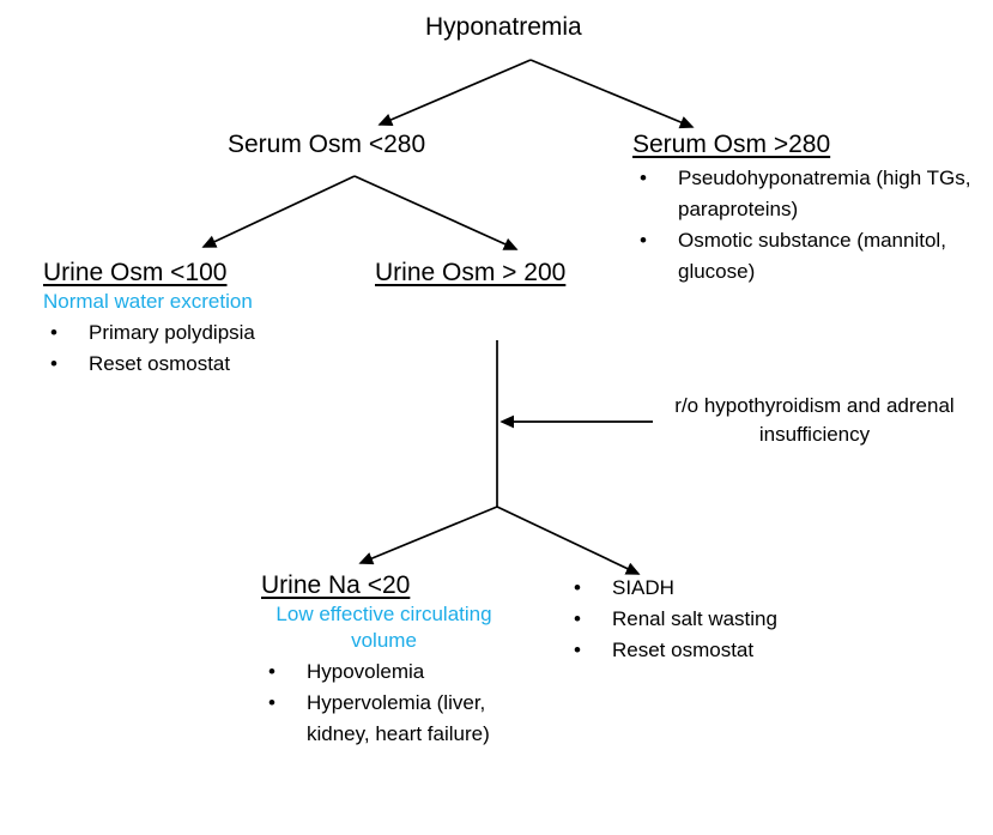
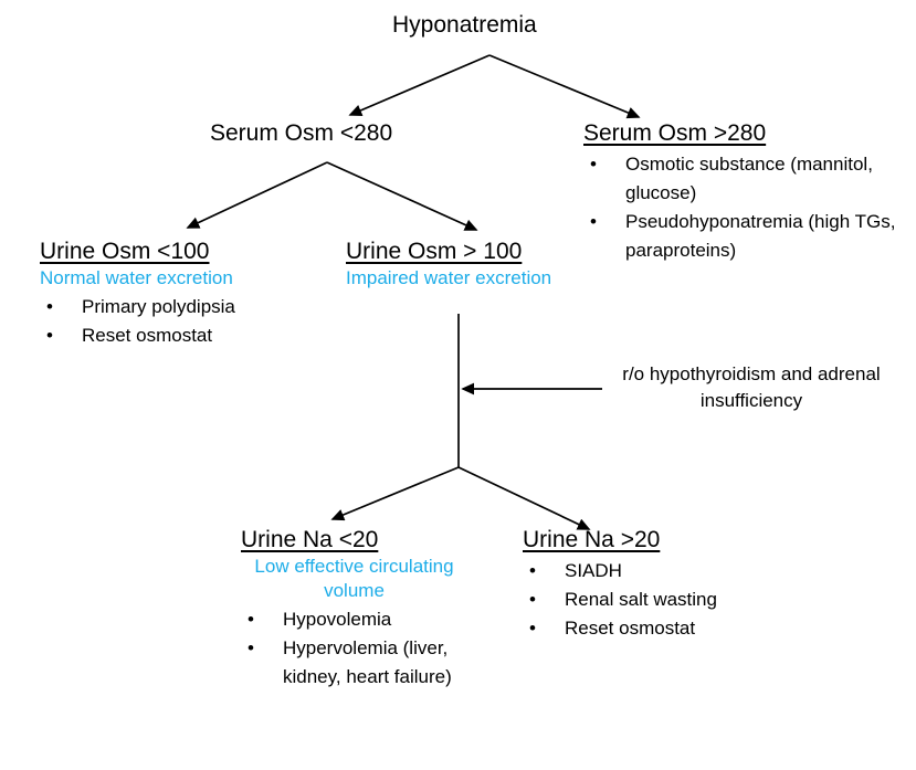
  Hyponatremia
  Serum Osm <280
  Serum Osm >280
  •
- Pseudohyponatremia (high TGs, paraproteins)
+ Osmotic substance (mannitol, glucose)
  •
- Osmotic substance (mannitol, glucose)
+ Pseudohyponatremia (high TGs, paraproteins)
  Urine Osm <100
  Normal water excretion
  •
  Primary polydipsia
  •
  Reset osmostat
- Urine Osm > 200
+ Urine Osm > 100
+ Impaired water excretion
  r/o hypothyroidism and adrenal insufficiency
  Urine Na <20
  Low effective circulating volume
  •
  Hypovolemia
  •
  Hypervolemia (liver, kidney, heart failure)
+ Urine Na >20
  •
  SIADH
  •
  Renal salt wasting
  •
  Reset osmostat
